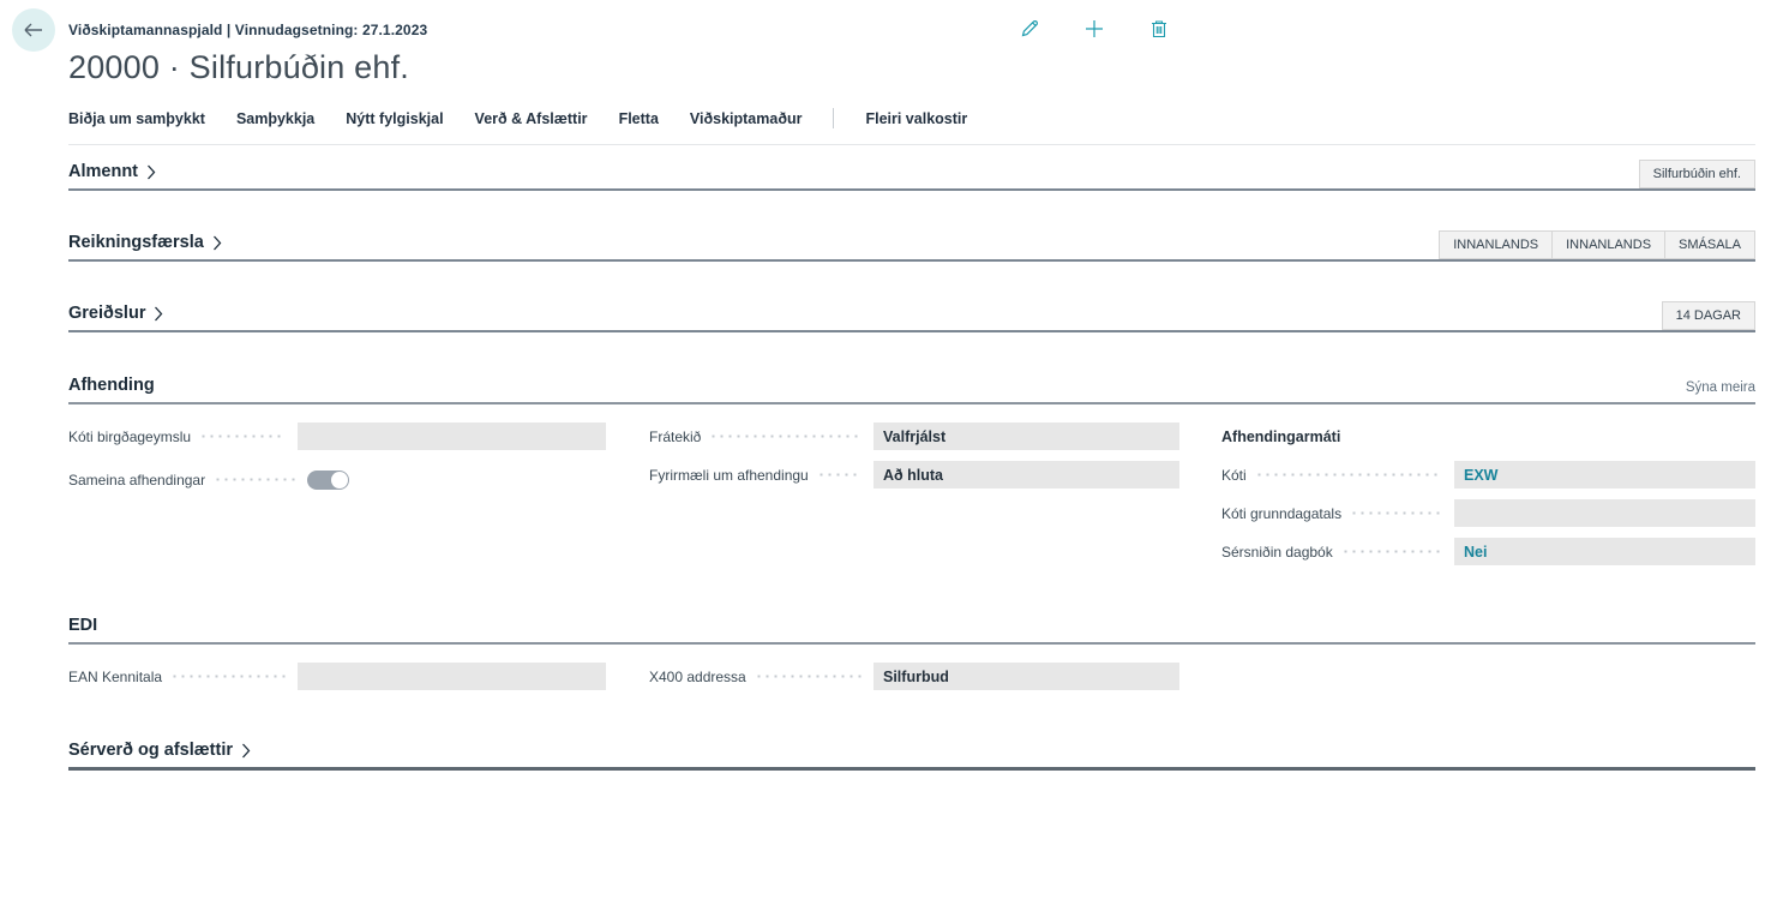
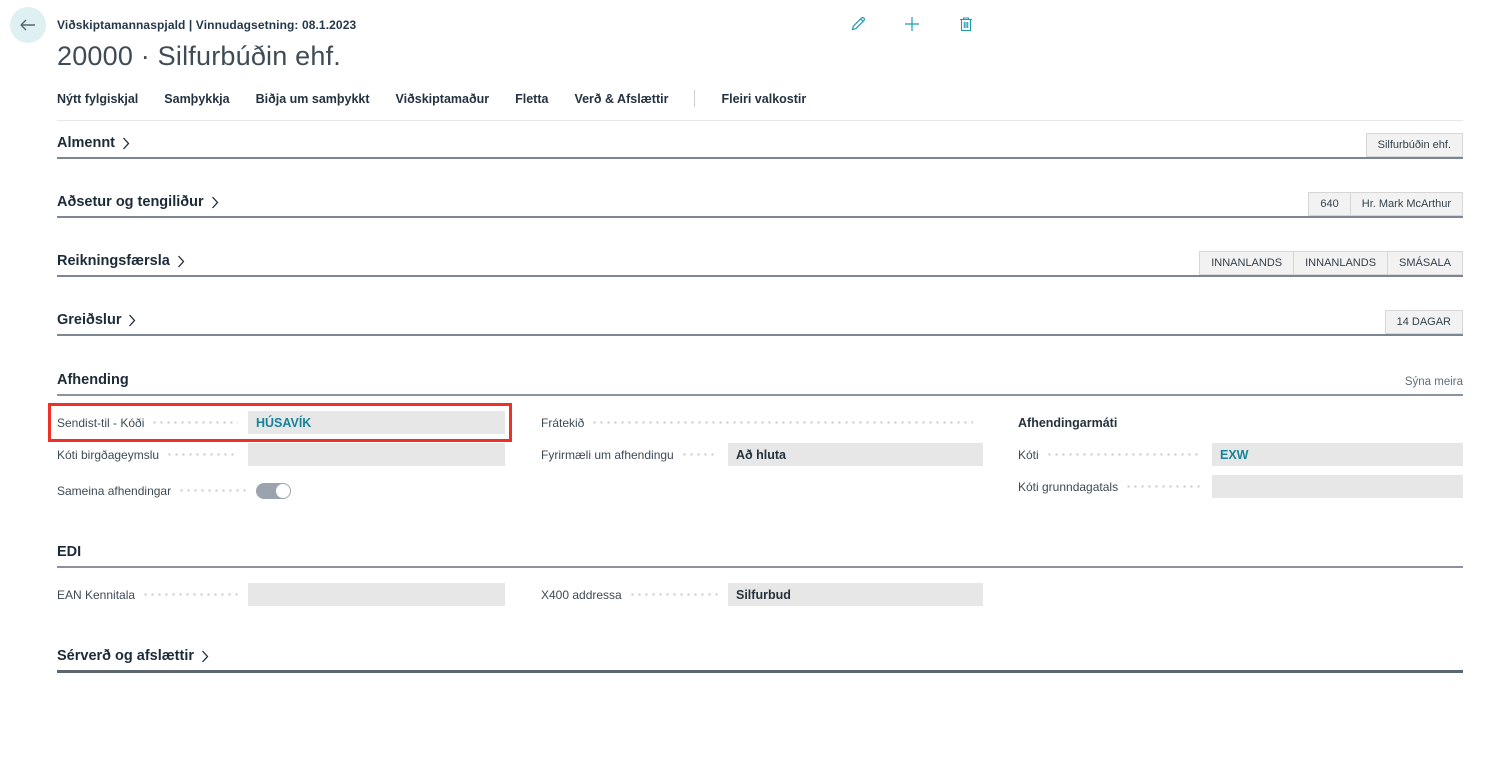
- Viðskiptamannaspjald | Vinnudagsetning: 27.1.2023
+ Viðskiptamannaspjald | Vinnudagsetning: 08.1.2023
  20000 · Silfurbúðin ehf.
- Biðja um samþykkt
+ Nýtt fylgiskjal
  Samþykkja
- Nýtt fylgiskjal
+ Biðja um samþykkt
- Verð & Afslættir
+ Viðskiptamaður
  Fletta
- Viðskiptamaður
+ Verð & Afslættir
  Fleiri valkostir
  Almennt
  Silfurbúðin ehf.
+ Aðsetur og tengiliður
+ 640
+ Hr. Mark McArthur
  Reikningsfærsla
  INNANLANDS
  INNANLANDS
  SMÁSALA
  Greiðslur
  14 DAGAR
  Afhending
  Sýna meira
+ Sendist-til - Kóði
+ HÚSAVÍK
  Kóti birgðageymslu
  Sameina afhendingar
  Frátekið
- Valfrjálst
  Fyrirmæli um afhendingu
  Að hluta
  Afhendingarmáti
  Kóti
  EXW
  Kóti grunndagatals
- Sérsniðin dagbók
- Nei
  EDI
  EAN Kennitala
  X400 addressa
  Silfurbud
  Sérverð og afslættir
